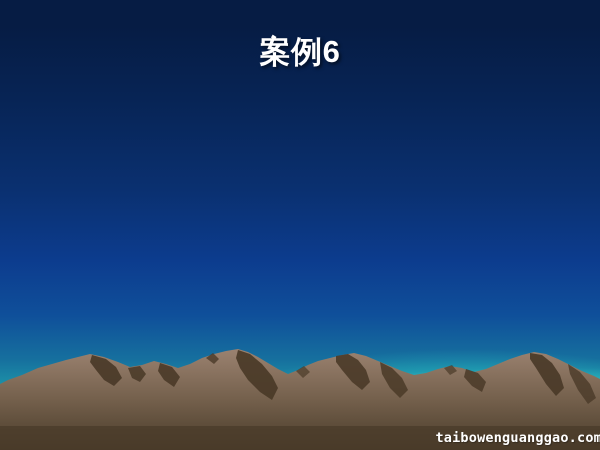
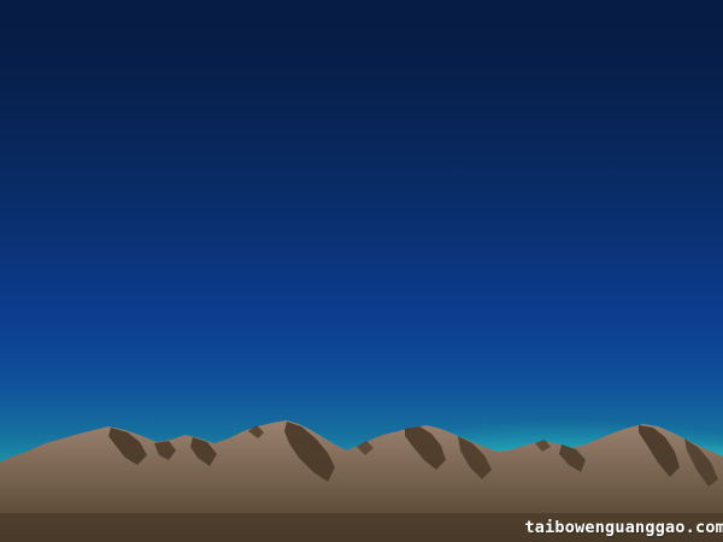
- 案例6
  taibowenguanggao.com
